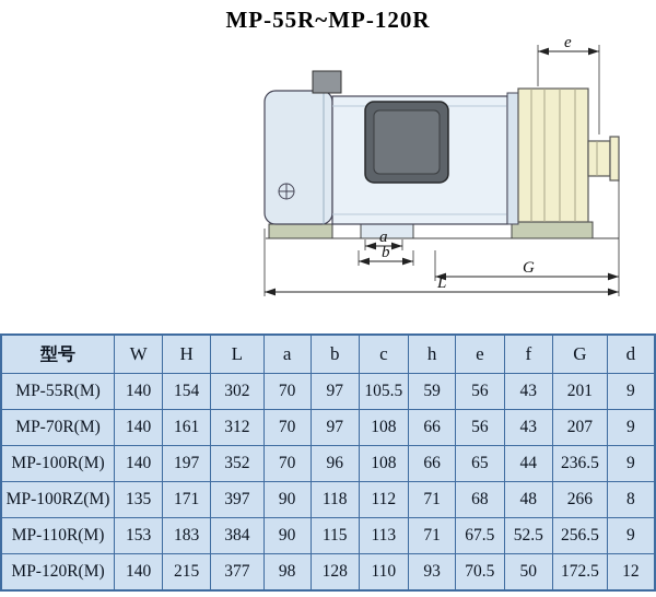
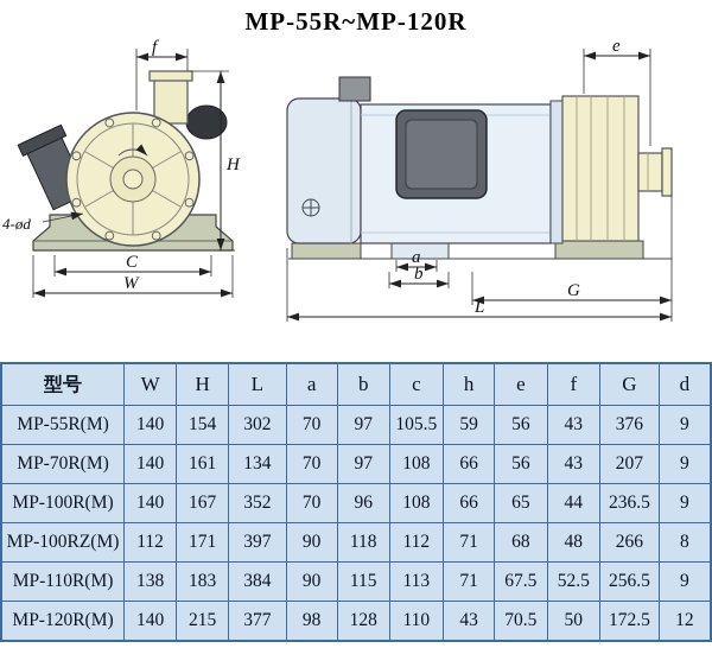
  MP-55R~MP-120R
+ f
+ H
+ C
+ W
+ 4-ød
  e
  a
  b
  G
  L
  型号	W	H	L	a	b	c	h	e	f	G	d
- MP-55R(M)	140	154	302	70	97	105.5	59	56	43	201	9
+ MP-55R(M)	140	154	302	70	97	105.5	59	56	43	376	9
- MP-70R(M)	140	161	312	70	97	108	66	56	43	207	9
+ MP-70R(M)	140	161	134	70	97	108	66	56	43	207	9
- MP-100R(M)	140	197	352	70	96	108	66	65	44	236.5	9
+ MP-100R(M)	140	167	352	70	96	108	66	65	44	236.5	9
- MP-100RZ(M)	135	171	397	90	118	112	71	68	48	266	8
+ MP-100RZ(M)	112	171	397	90	118	112	71	68	48	266	8
- MP-110R(M)	153	183	384	90	115	113	71	67.5	52.5	256.5	9
+ MP-110R(M)	138	183	384	90	115	113	71	67.5	52.5	256.5	9
- MP-120R(M)	140	215	377	98	128	110	93	70.5	50	172.5	12
+ MP-120R(M)	140	215	377	98	128	110	43	70.5	50	172.5	12
